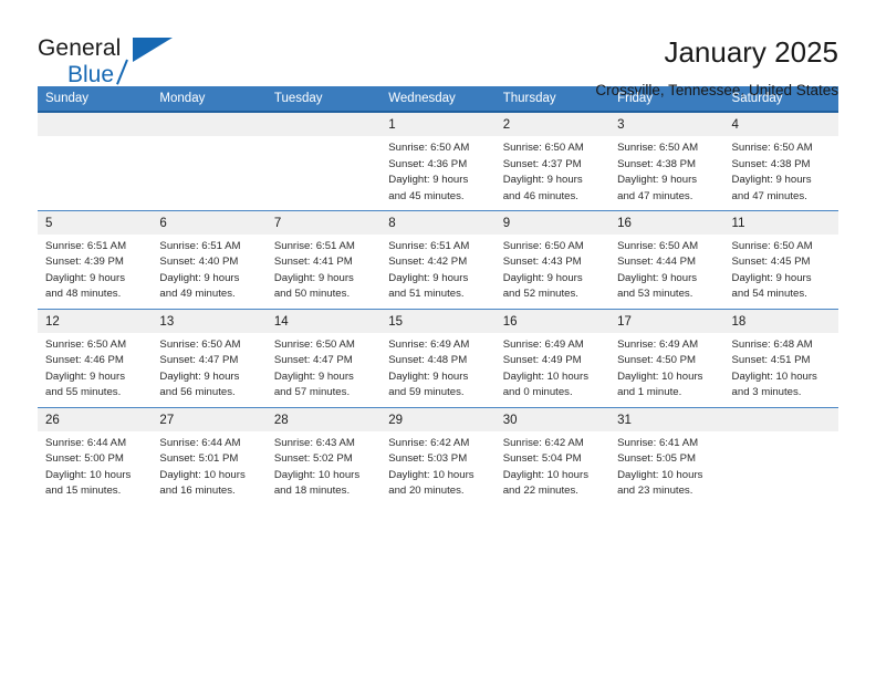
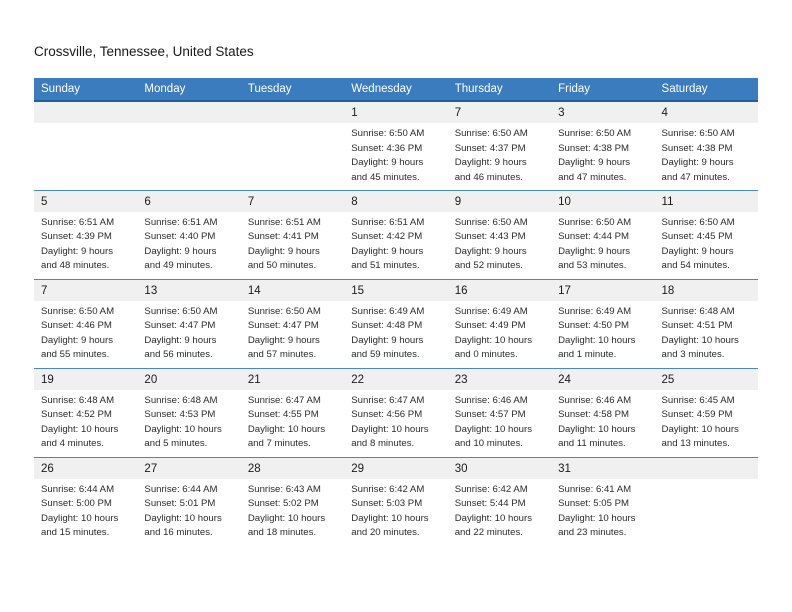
- General
- Blue
- January 2025
  Crossville, Tennessee, United States
  Sunday	Monday	Tuesday	Wednesday	Thursday	Friday	Saturday
- 			1Sunrise: 6:50 AMSunset: 4:36 PMDaylight: 9 hoursand 45 minutes.	2Sunrise: 6:50 AMSunset: 4:37 PMDaylight: 9 hoursand 46 minutes.	3Sunrise: 6:50 AMSunset: 4:38 PMDaylight: 9 hoursand 47 minutes.	4Sunrise: 6:50 AMSunset: 4:38 PMDaylight: 9 hoursand 47 minutes.
+ 			1Sunrise: 6:50 AMSunset: 4:36 PMDaylight: 9 hoursand 45 minutes.	7Sunrise: 6:50 AMSunset: 4:37 PMDaylight: 9 hoursand 46 minutes.	3Sunrise: 6:50 AMSunset: 4:38 PMDaylight: 9 hoursand 47 minutes.	4Sunrise: 6:50 AMSunset: 4:38 PMDaylight: 9 hoursand 47 minutes.
- 5Sunrise: 6:51 AMSunset: 4:39 PMDaylight: 9 hoursand 48 minutes.	6Sunrise: 6:51 AMSunset: 4:40 PMDaylight: 9 hoursand 49 minutes.	7Sunrise: 6:51 AMSunset: 4:41 PMDaylight: 9 hoursand 50 minutes.	8Sunrise: 6:51 AMSunset: 4:42 PMDaylight: 9 hoursand 51 minutes.	9Sunrise: 6:50 AMSunset: 4:43 PMDaylight: 9 hoursand 52 minutes.	16Sunrise: 6:50 AMSunset: 4:44 PMDaylight: 9 hoursand 53 minutes.	11Sunrise: 6:50 AMSunset: 4:45 PMDaylight: 9 hoursand 54 minutes.
+ 5Sunrise: 6:51 AMSunset: 4:39 PMDaylight: 9 hoursand 48 minutes.	6Sunrise: 6:51 AMSunset: 4:40 PMDaylight: 9 hoursand 49 minutes.	7Sunrise: 6:51 AMSunset: 4:41 PMDaylight: 9 hoursand 50 minutes.	8Sunrise: 6:51 AMSunset: 4:42 PMDaylight: 9 hoursand 51 minutes.	9Sunrise: 6:50 AMSunset: 4:43 PMDaylight: 9 hoursand 52 minutes.	10Sunrise: 6:50 AMSunset: 4:44 PMDaylight: 9 hoursand 53 minutes.	11Sunrise: 6:50 AMSunset: 4:45 PMDaylight: 9 hoursand 54 minutes.
- 12Sunrise: 6:50 AMSunset: 4:46 PMDaylight: 9 hoursand 55 minutes.	13Sunrise: 6:50 AMSunset: 4:47 PMDaylight: 9 hoursand 56 minutes.	14Sunrise: 6:50 AMSunset: 4:47 PMDaylight: 9 hoursand 57 minutes.	15Sunrise: 6:49 AMSunset: 4:48 PMDaylight: 9 hoursand 59 minutes.	16Sunrise: 6:49 AMSunset: 4:49 PMDaylight: 10 hoursand 0 minutes.	17Sunrise: 6:49 AMSunset: 4:50 PMDaylight: 10 hoursand 1 minute.	18Sunrise: 6:48 AMSunset: 4:51 PMDaylight: 10 hoursand 3 minutes.
+ 7Sunrise: 6:50 AMSunset: 4:46 PMDaylight: 9 hoursand 55 minutes.	13Sunrise: 6:50 AMSunset: 4:47 PMDaylight: 9 hoursand 56 minutes.	14Sunrise: 6:50 AMSunset: 4:47 PMDaylight: 9 hoursand 57 minutes.	15Sunrise: 6:49 AMSunset: 4:48 PMDaylight: 9 hoursand 59 minutes.	16Sunrise: 6:49 AMSunset: 4:49 PMDaylight: 10 hoursand 0 minutes.	17Sunrise: 6:49 AMSunset: 4:50 PMDaylight: 10 hoursand 1 minute.	18Sunrise: 6:48 AMSunset: 4:51 PMDaylight: 10 hoursand 3 minutes.
+ 19Sunrise: 6:48 AMSunset: 4:52 PMDaylight: 10 hoursand 4 minutes.	20Sunrise: 6:48 AMSunset: 4:53 PMDaylight: 10 hoursand 5 minutes.	21Sunrise: 6:47 AMSunset: 4:55 PMDaylight: 10 hoursand 7 minutes.	22Sunrise: 6:47 AMSunset: 4:56 PMDaylight: 10 hoursand 8 minutes.	23Sunrise: 6:46 AMSunset: 4:57 PMDaylight: 10 hoursand 10 minutes.	24Sunrise: 6:46 AMSunset: 4:58 PMDaylight: 10 hoursand 11 minutes.	25Sunrise: 6:45 AMSunset: 4:59 PMDaylight: 10 hoursand 13 minutes.
- 26Sunrise: 6:44 AMSunset: 5:00 PMDaylight: 10 hoursand 15 minutes.	27Sunrise: 6:44 AMSunset: 5:01 PMDaylight: 10 hoursand 16 minutes.	28Sunrise: 6:43 AMSunset: 5:02 PMDaylight: 10 hoursand 18 minutes.	29Sunrise: 6:42 AMSunset: 5:03 PMDaylight: 10 hoursand 20 minutes.	30Sunrise: 6:42 AMSunset: 5:04 PMDaylight: 10 hoursand 22 minutes.	31Sunrise: 6:41 AMSunset: 5:05 PMDaylight: 10 hoursand 23 minutes.
+ 26Sunrise: 6:44 AMSunset: 5:00 PMDaylight: 10 hoursand 15 minutes.	27Sunrise: 6:44 AMSunset: 5:01 PMDaylight: 10 hoursand 16 minutes.	28Sunrise: 6:43 AMSunset: 5:02 PMDaylight: 10 hoursand 18 minutes.	29Sunrise: 6:42 AMSunset: 5:03 PMDaylight: 10 hoursand 20 minutes.	30Sunrise: 6:42 AMSunset: 5:44 PMDaylight: 10 hoursand 22 minutes.	31Sunrise: 6:41 AMSunset: 5:05 PMDaylight: 10 hoursand 23 minutes.
